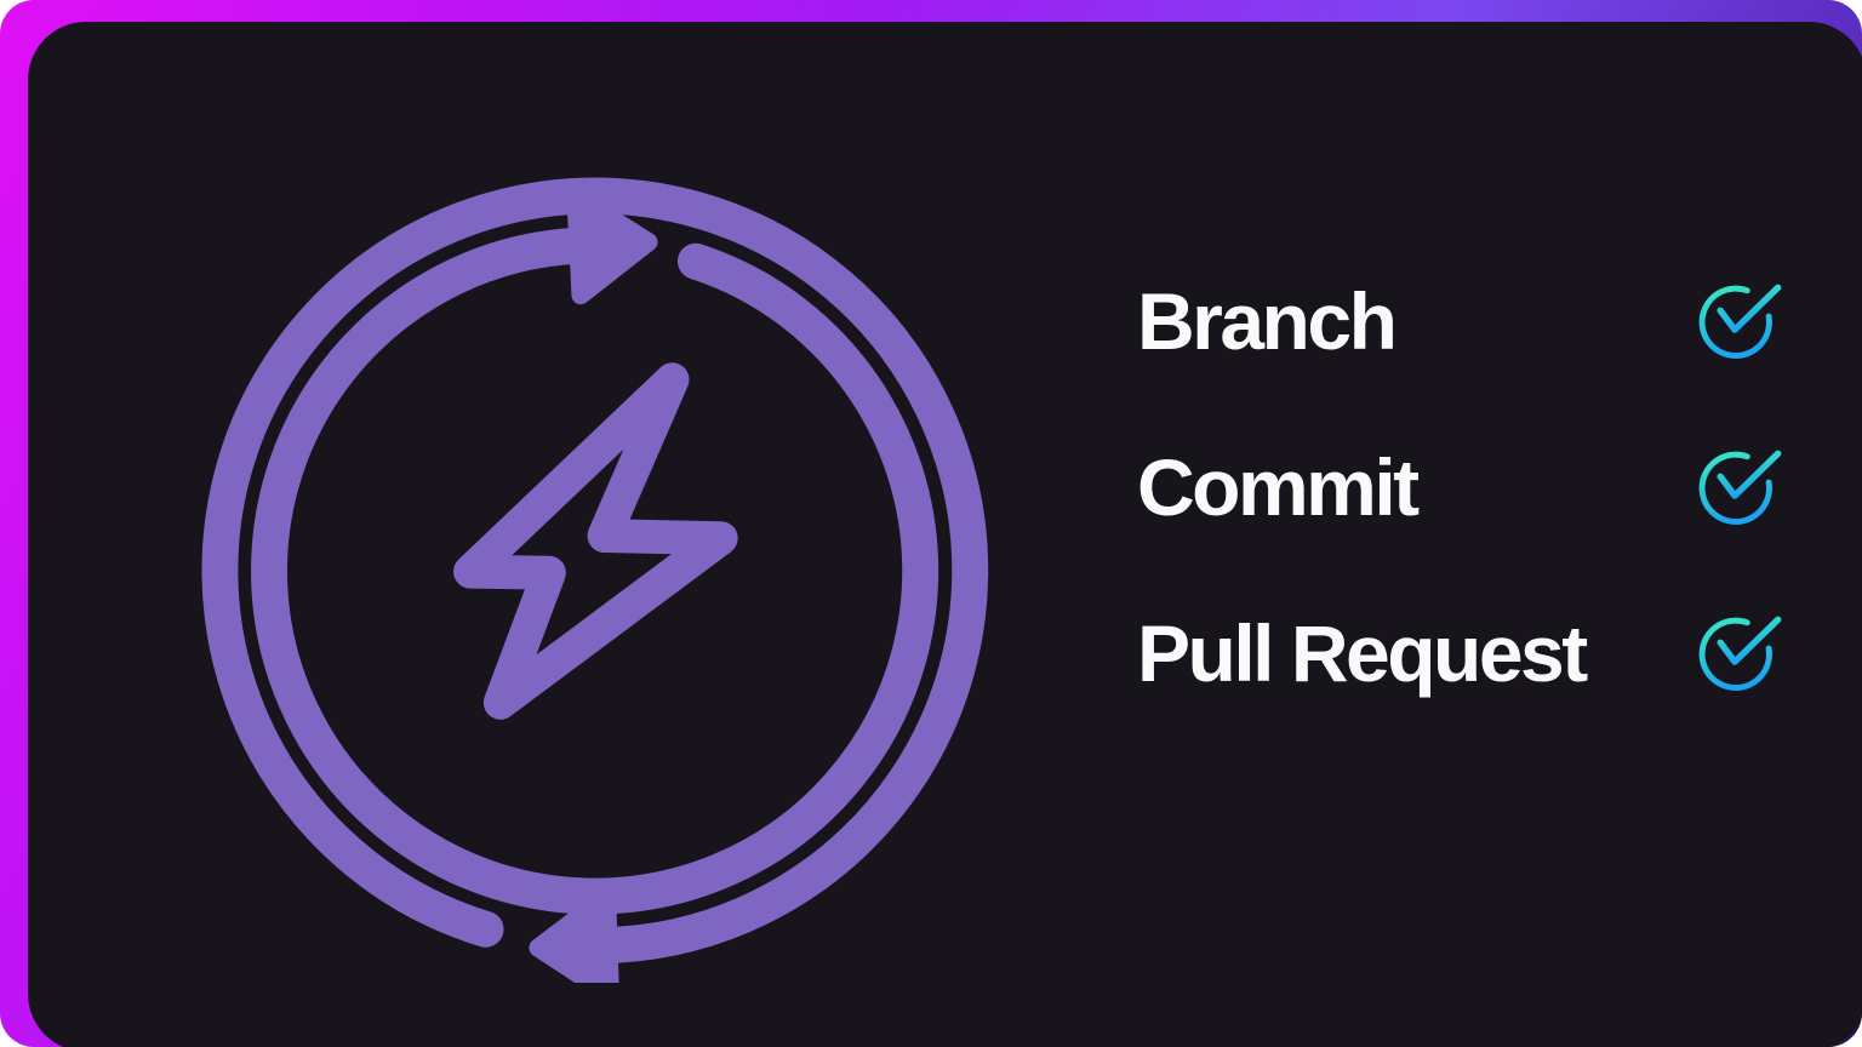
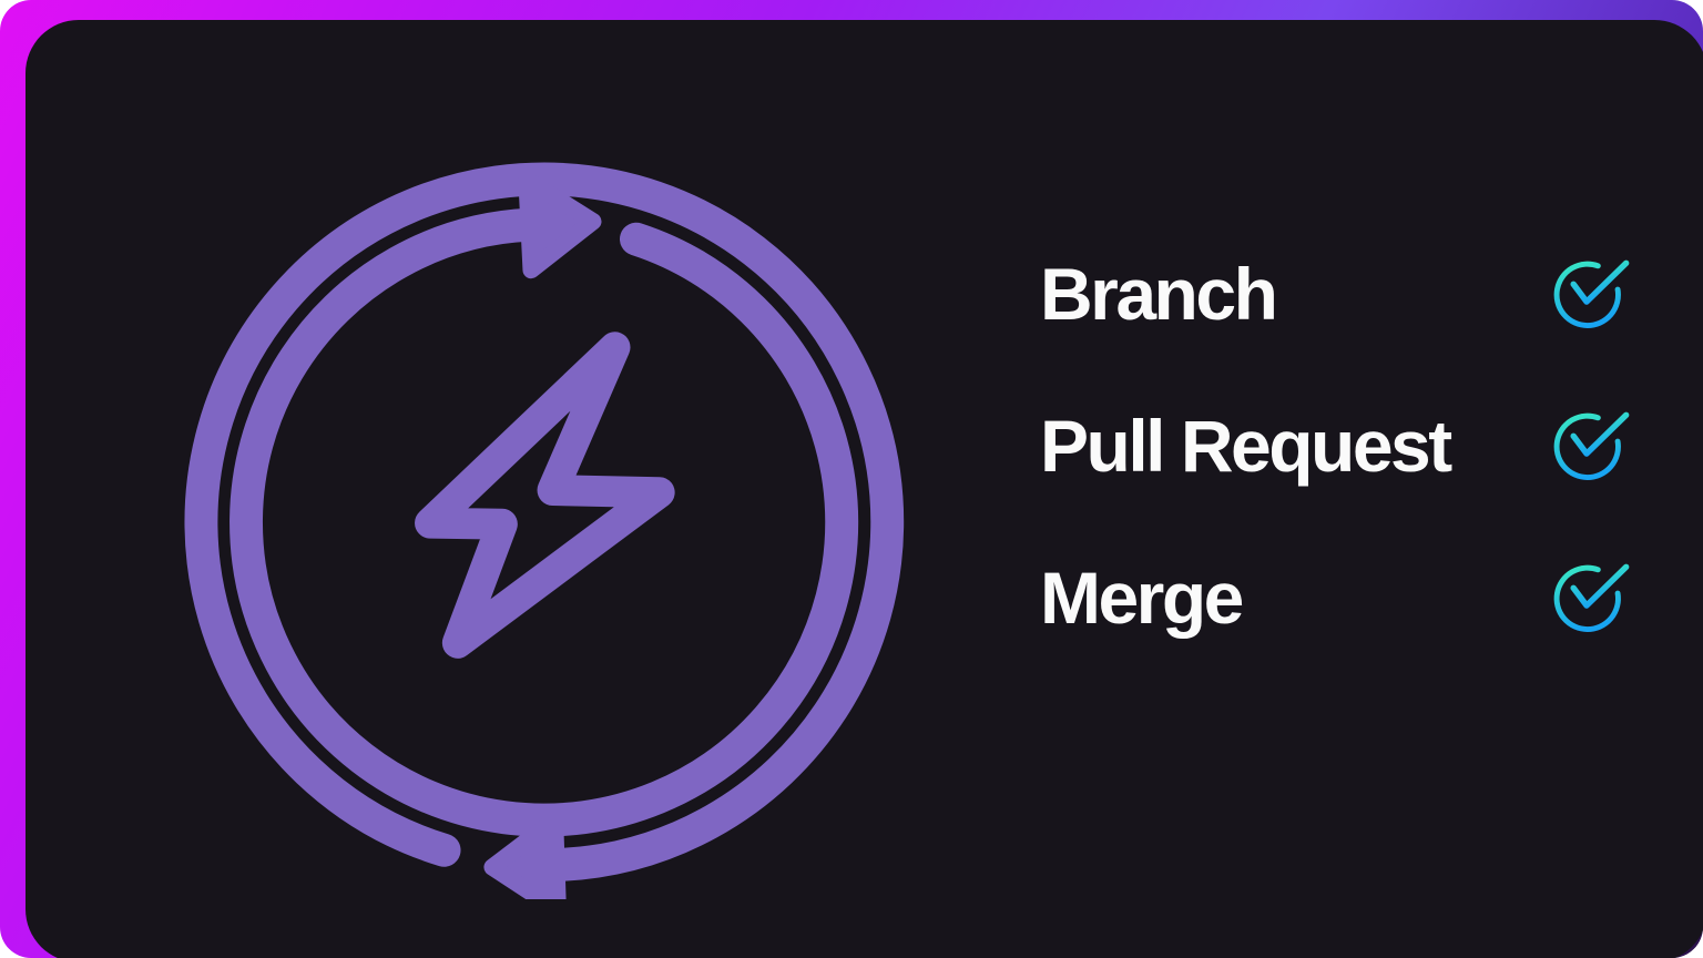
  Branch
- Commit
  Pull Request
+ Merge
